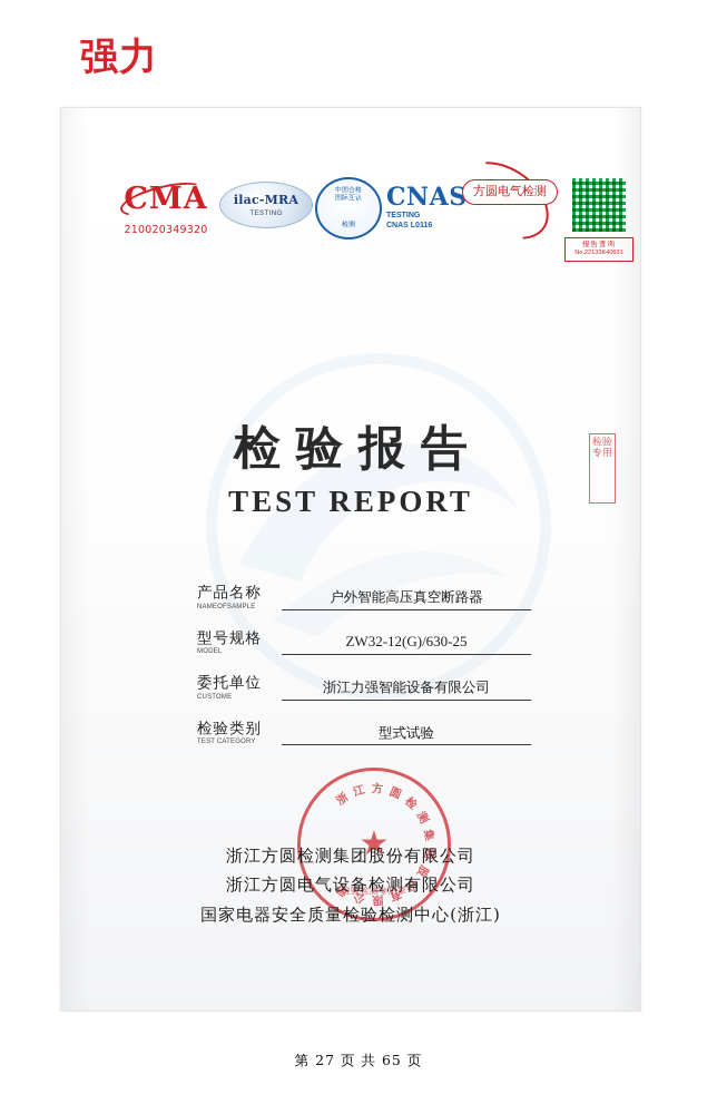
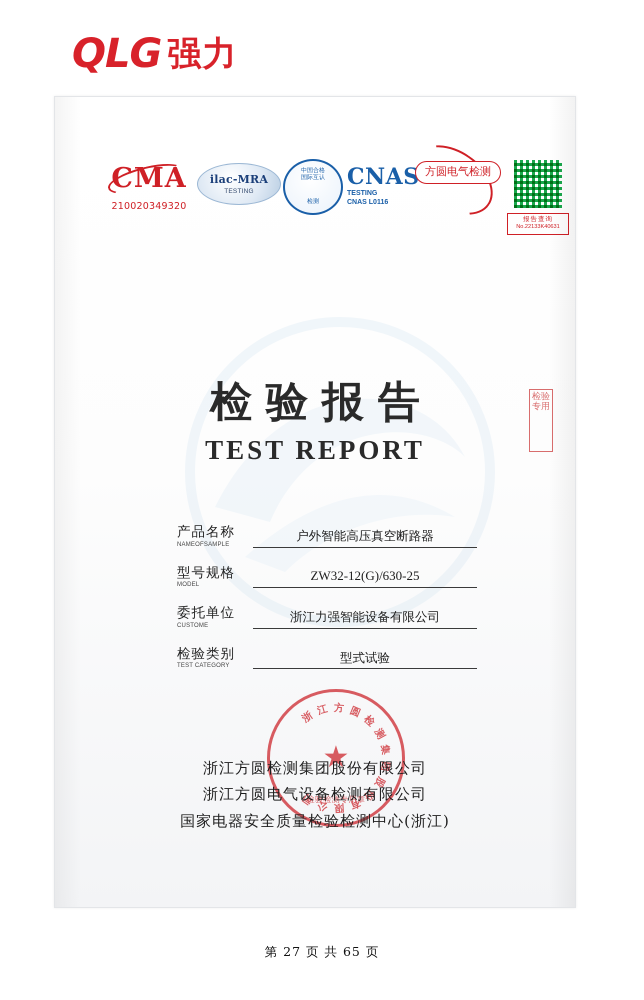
+ QLG
  强力
  方圆电气检测
  第 27 页 共 65 页
